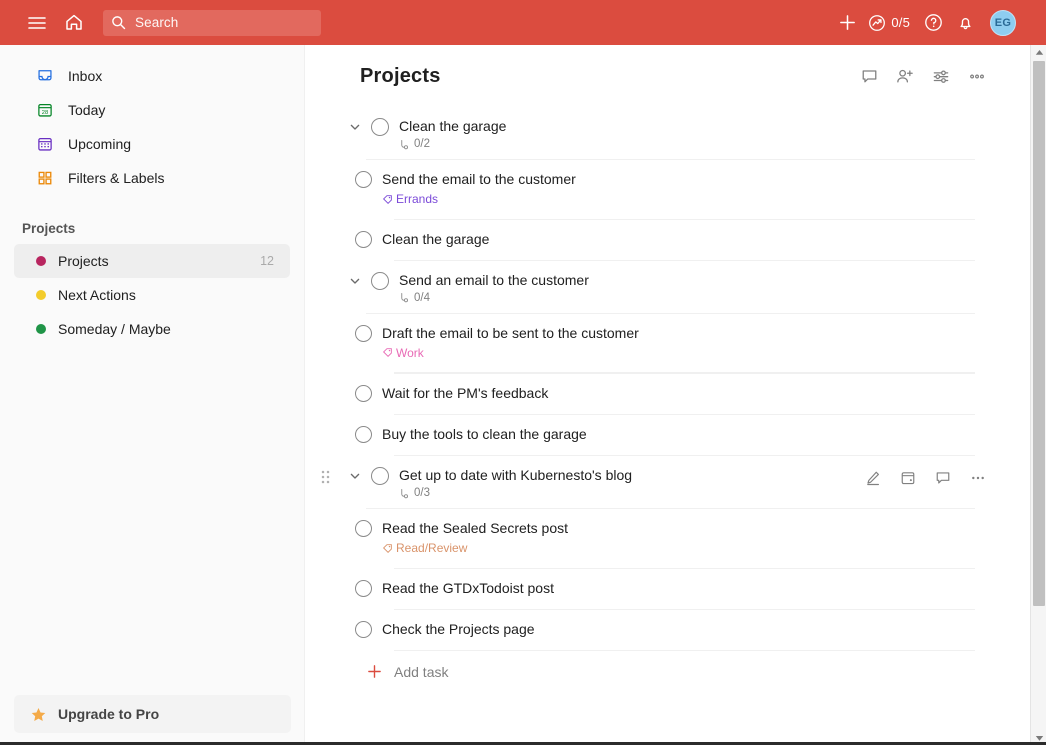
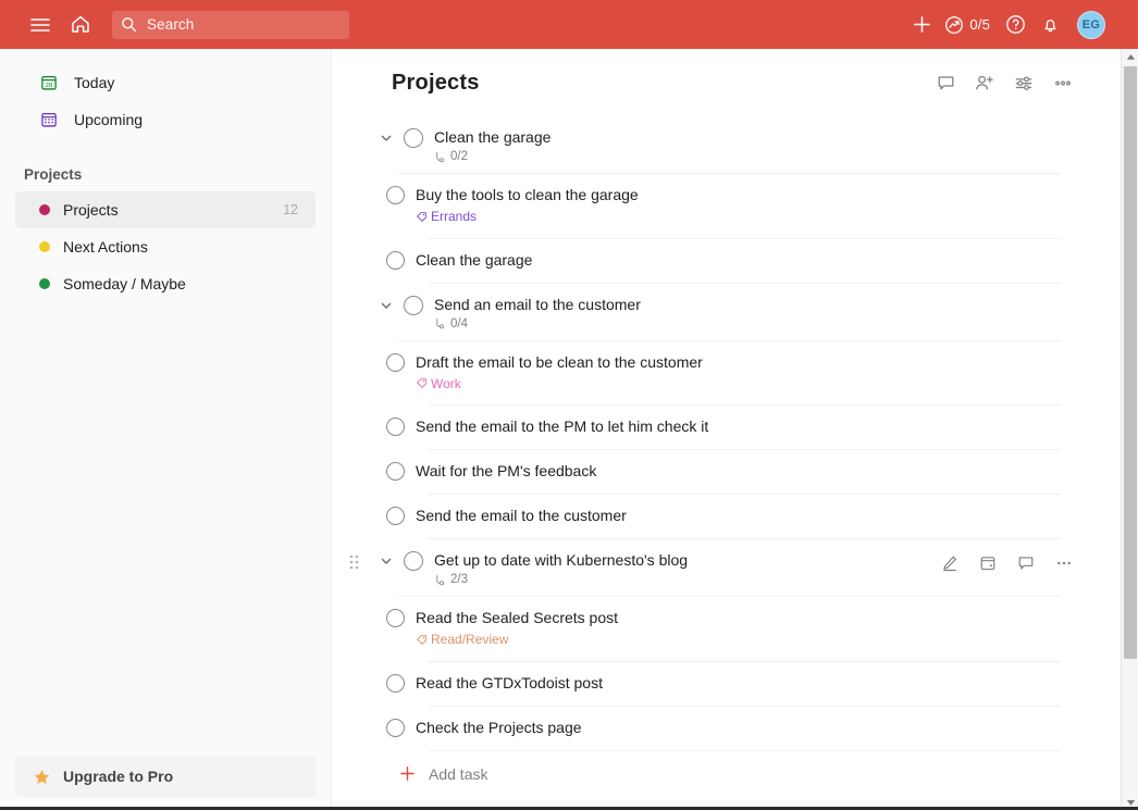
  Search
  0/5
  EG
- Inbox
  Today
  Upcoming
- Filters & Labels
  Projects
  Projects
  12
  Next Actions
  Someday / Maybe
  Upgrade to Pro
  Projects
  Clean the garage
  0/2
- Send the email to the customer
+ Buy the tools to clean the garage
  Errands
  Clean the garage
  Send an email to the customer
  0/4
- Draft the email to be sent to the customer
+ Draft the email to be clean to the customer
  Work
+ Send the email to the PM to let him check it
  Wait for the PM's feedback
- Buy the tools to clean the garage
+ Send the email to the customer
  Get up to date with Kubernesto's blog
- 0/3
+ 2/3
  Read the Sealed Secrets post
  Read/Review
  Read the GTDxTodoist post
  Check the Projects page
  Add task
